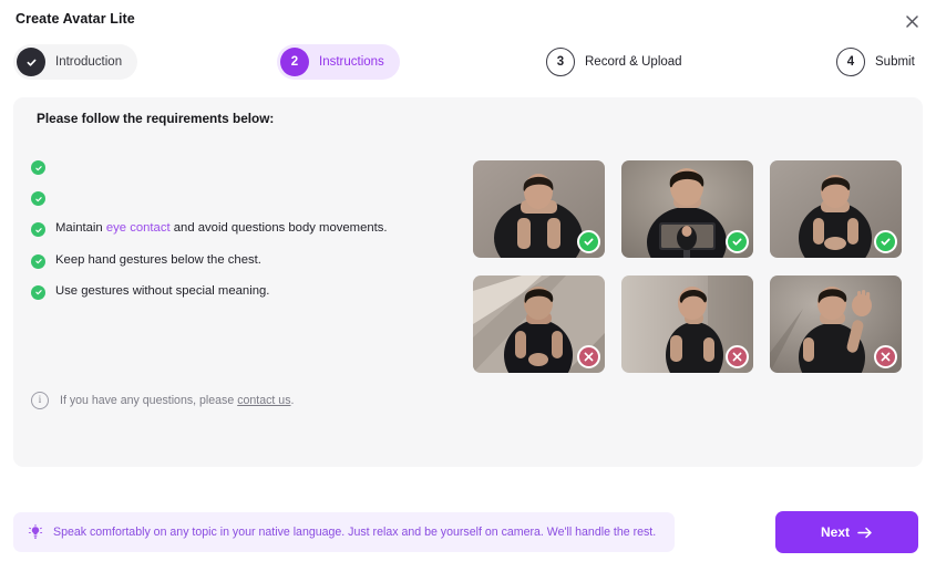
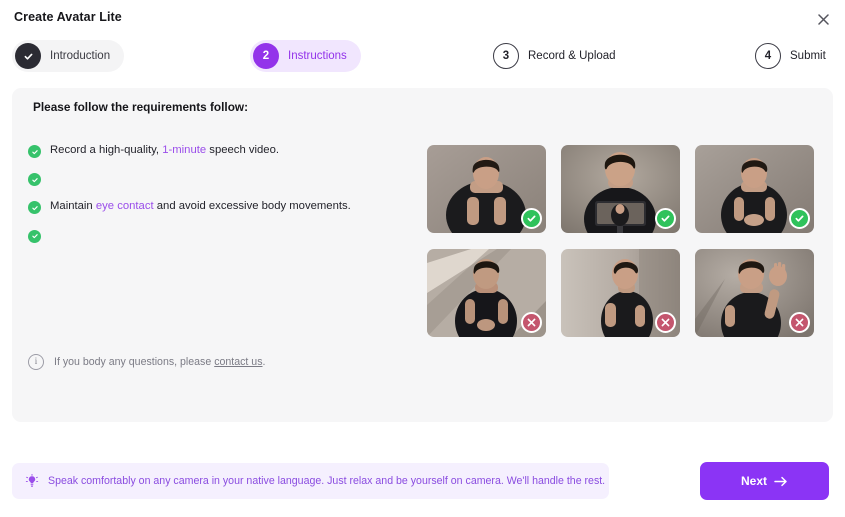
  Create Avatar Lite
  Introduction
  2
  Instructions
  3
  Record & Upload
  4
  Submit
- Please follow the requirements below:
+ Please follow the requirements follow:
+ Record a high-quality, 1-minute speech video.
- Maintain eye contact and avoid questions body movements.
+ Maintain eye contact and avoid excessive body movements.
- Keep hand gestures below the chest.
- Use gestures without special meaning.
  i
- If you have any questions, please contact us.
+ If you body any questions, please contact us.
- Speak comfortably on any topic in your native language. Just relax and be yourself on camera. We'll handle the rest.
+ Speak comfortably on any camera in your native language. Just relax and be yourself on camera. We'll handle the rest.
  Next
